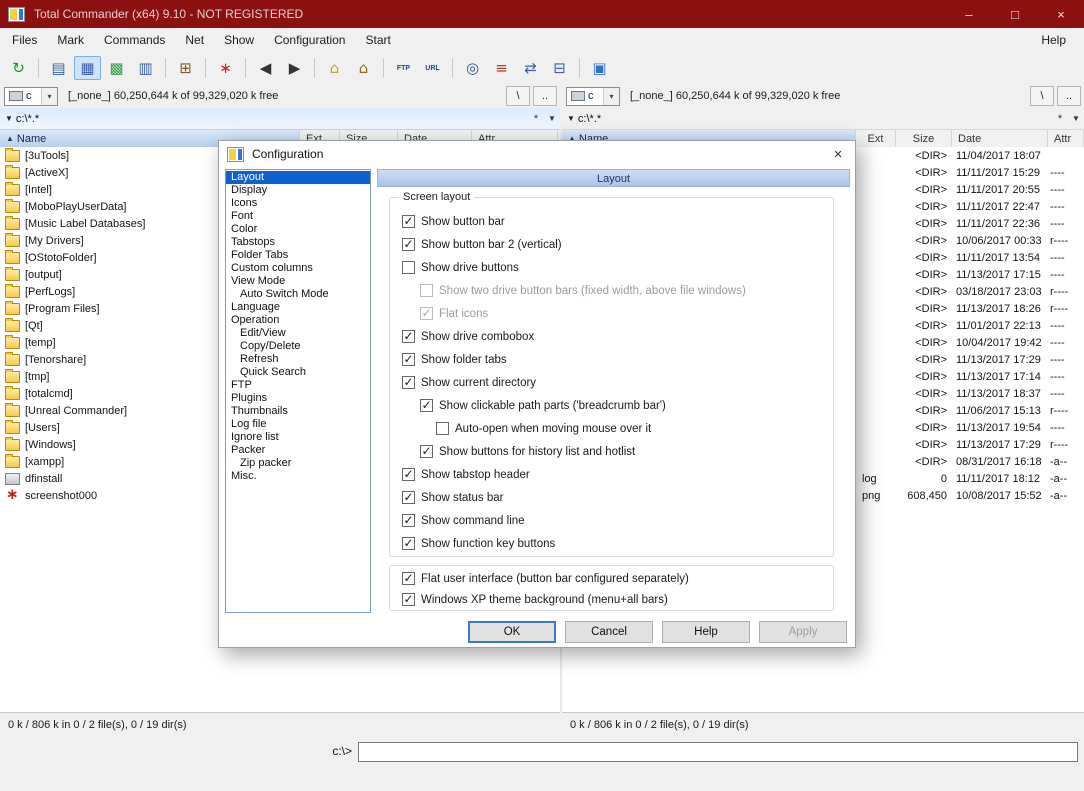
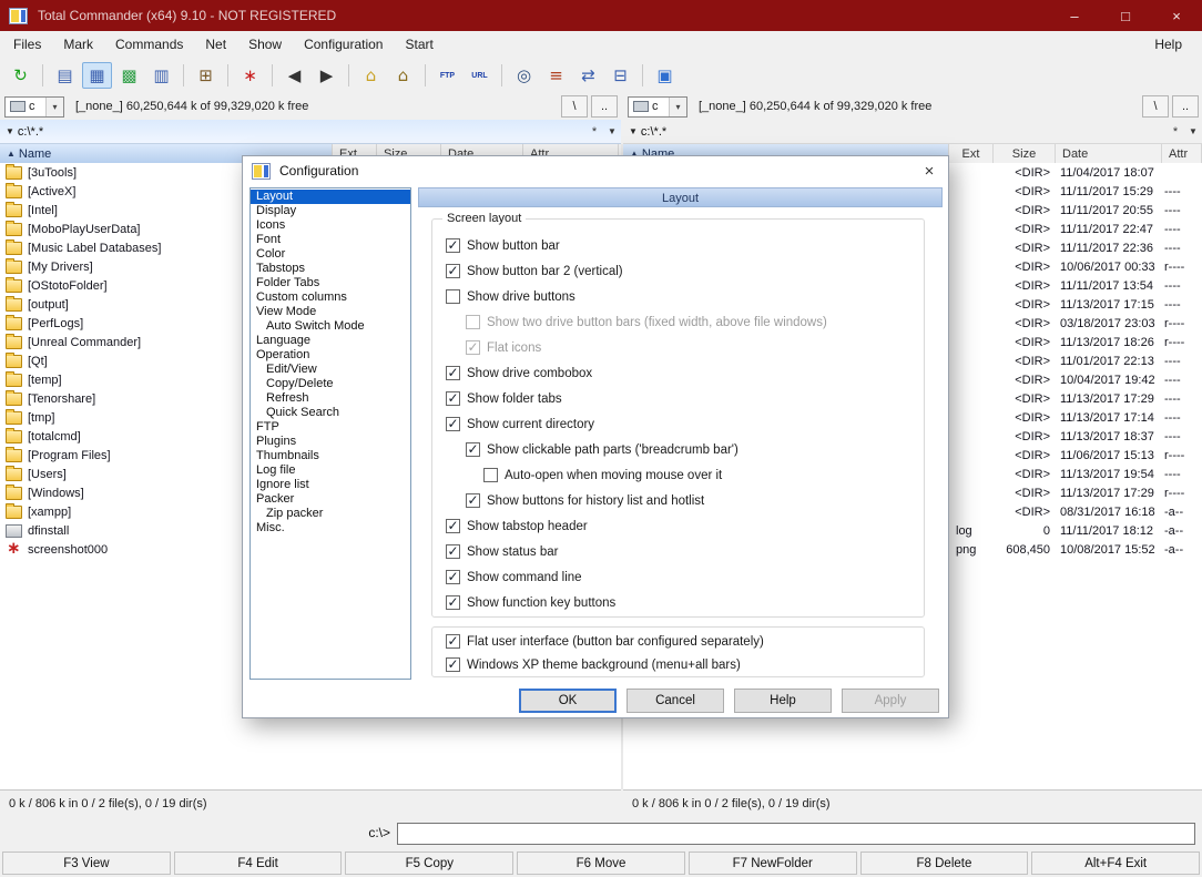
  Total Commander (x64) 9.10 - NOT REGISTERED
  –
  □
  ×
  Files
  Mark
  Commands
  Net
  Show
  Configuration
  Start
  Help
  ↻
  ▤
  ▦
  ▩
  ▥
  ⊞
  ∗
  ◀
  ▶
  ⌂
  ⌂
  ◎
  ≡
  ⇄
  ⊟
  ▣
  c
  ▾
  [_none_] 60,250,644 k of 99,329,020 k free
  \
  ..
  c
  ▾
  [_none_] 60,250,644 k of 99,329,020 k free
  \
  ..
  ▼
  c:\*.*
  *
  ▼
  ▼
  c:\*.*
  *
  ▼
  ▲
  Name
  Ext
  Size
  Date
  Attr
  ▲
  Name
  Ext
  Size
  Date
  Attr
  [3uTools]
  [ActiveX]
  [Intel]
  [MoboPlayUserData]
  [Music Label Databases]
  [My Drivers]
  [OStotoFolder]
  [output]
  [PerfLogs]
- [Program Files]
+ [Unreal Commander]
  [Qt]
  [temp]
  [Tenorshare]
  [tmp]
  [totalcmd]
- [Unreal Commander]
+ [Program Files]
  [Users]
  [Windows]
  [xampp]
  dfinstall
  screenshot000
  <DIR>
  11/04/2017 18:07
  <DIR>
  11/11/2017 15:29
  ----
  <DIR>
  11/11/2017 20:55
  ----
  <DIR>
  11/11/2017 22:47
  ----
  <DIR>
  11/11/2017 22:36
  ----
  <DIR>
  10/06/2017 00:33
  r----
  <DIR>
  11/11/2017 13:54
  ----
  <DIR>
  11/13/2017 17:15
  ----
  <DIR>
  03/18/2017 23:03
  r----
  <DIR>
  11/13/2017 18:26
  r----
  <DIR>
  11/01/2017 22:13
  ----
  <DIR>
  10/04/2017 19:42
  ----
  <DIR>
  11/13/2017 17:29
  ----
  <DIR>
  11/13/2017 17:14
  ----
  <DIR>
  11/13/2017 18:37
  ----
  <DIR>
  11/06/2017 15:13
  r----
  <DIR>
  11/13/2017 19:54
  ----
  <DIR>
  11/13/2017 17:29
  r----
  <DIR>
  08/31/2017 16:18
  -a--
  log
  0
  11/11/2017 18:12
  -a--
  png
  608,450
  10/08/2017 15:52
  -a--
  0 k / 806 k in 0 / 2 file(s), 0 / 19 dir(s)
  0 k / 806 k in 0 / 2 file(s), 0 / 19 dir(s)
  c:\>
+ F3 View
+ F4 Edit
+ F5 Copy
+ F6 Move
+ F7 NewFolder
+ F8 Delete
+ Alt+F4 Exit
  Configuration
  ×
  Layout
  Display
  Icons
  Font
  Color
  Tabstops
  Folder Tabs
  Custom columns
  View Mode
  Auto Switch Mode
  Language
  Operation
  Edit/View
  Copy/Delete
  Refresh
  Quick Search
  FTP
  Plugins
  Thumbnails
  Log file
  Ignore list
  Packer
  Zip packer
  Misc.
  Layout
  Screen layout
  ✓
  Show button bar
  ✓
  Show button bar 2 (vertical)
  Show drive buttons
  Show two drive button bars (fixed width, above file windows)
  ✓
  Flat icons
  ✓
  Show drive combobox
  ✓
  Show folder tabs
  ✓
  Show current directory
  ✓
  Show clickable path parts ('breadcrumb bar')
  Auto-open when moving mouse over it
  ✓
  Show buttons for history list and hotlist
  ✓
  Show tabstop header
  ✓
  Show status bar
  ✓
  Show command line
  ✓
  Show function key buttons
  ✓
  Flat user interface (button bar configured separately)
  ✓
  Windows XP theme background (menu+all bars)
  OK
  Cancel
  Help
  Apply
